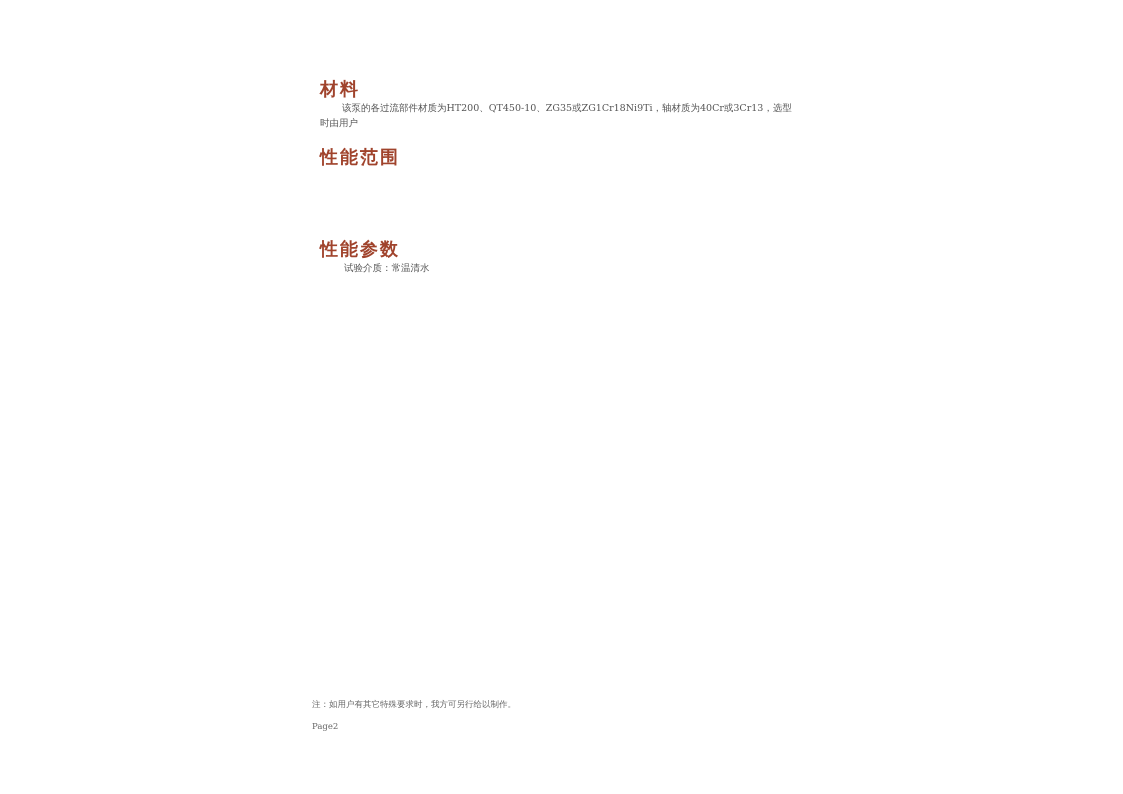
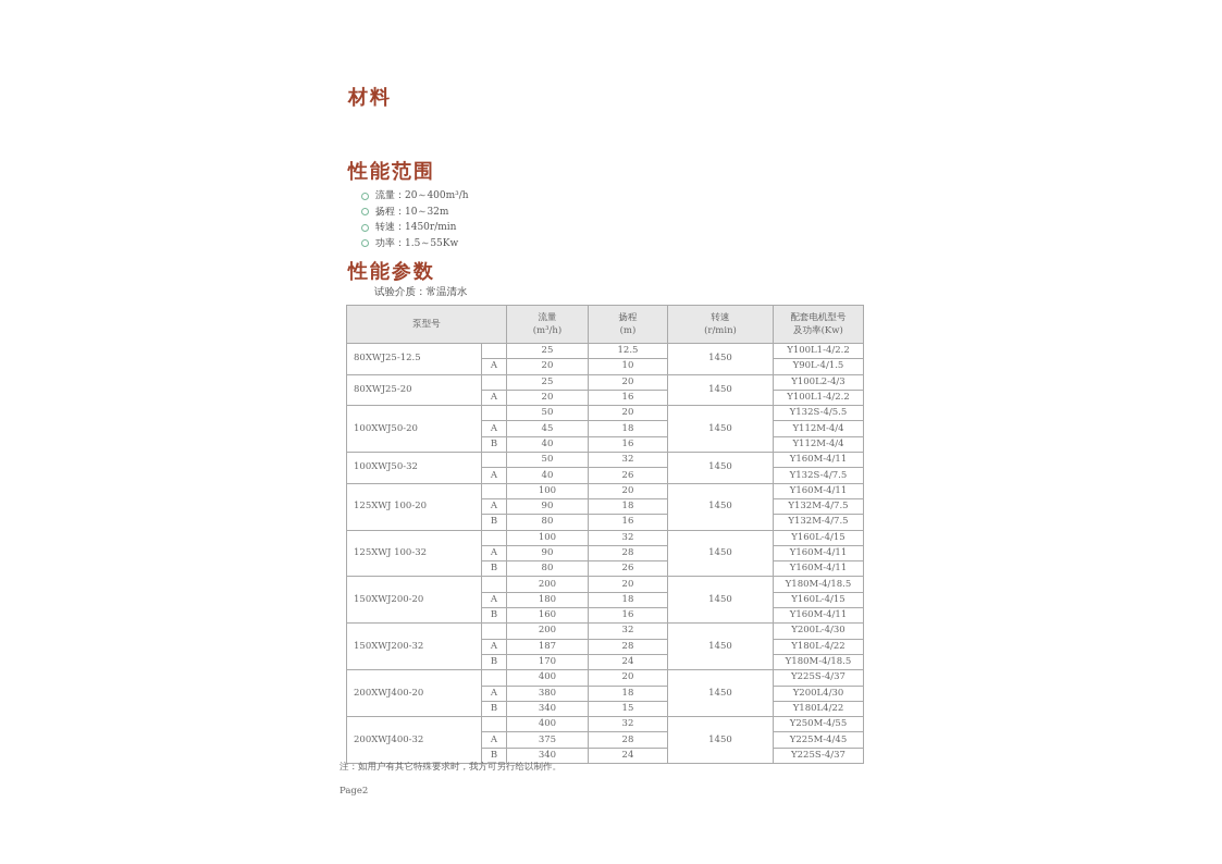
  材料
- 该泵的各过流部件材质为HT200、QT450-10、ZG35或ZG1Cr18Ni9Ti，轴材质为40Cr或3Cr13，选型时由用户
  性能范围
+ 流量：20～400m³/h
+ 扬程：10～32m
+ 转速：1450r/min
+ 功率：1.5～55Kw
  性能参数
  试验介质：常温清水
+ 泵型号	流量(m³/h)	扬程(m)	转速(r/min)	配套电机型号及功率(Kw)
+ 80XWJ25-12.5		25	12.5	1450	Y100L1-4/2.2
+ A	20	10	Y90L-4/1.5
+ 80XWJ25-20		25	20	1450	Y100L2-4/3
+ A	20	16	Y100L1-4/2.2
+ 100XWJ50-20		50	20	1450	Y132S-4/5.5
+ A	45	18	Y112M-4/4
+ B	40	16	Y112M-4/4
+ 100XWJ50-32		50	32	1450	Y160M-4/11
+ A	40	26	Y132S-4/7.5
+ 125XWJ 100-20		100	20	1450	Y160M-4/11
+ A	90	18	Y132M-4/7.5
+ B	80	16	Y132M-4/7.5
+ 125XWJ 100-32		100	32	1450	Y160L-4/15
+ A	90	28	Y160M-4/11
+ B	80	26	Y160M-4/11
+ 150XWJ200-20		200	20	1450	Y180M-4/18.5
+ A	180	18	Y160L-4/15
+ B	160	16	Y160M-4/11
+ 150XWJ200-32		200	32	1450	Y200L-4/30
+ A	187	28	Y180L-4/22
+ B	170	24	Y180M-4/18.5
+ 200XWJ400-20		400	20	1450	Y225S-4/37
+ A	380	18	Y200L4/30
+ B	340	15	Y180L4/22
+ 200XWJ400-32		400	32	1450	Y250M-4/55
+ A	375	28	Y225M-4/45
+ B	340	24	Y225S-4/37
  注：如用户有其它特殊要求时，我方可另行给以制作。
  Page2
